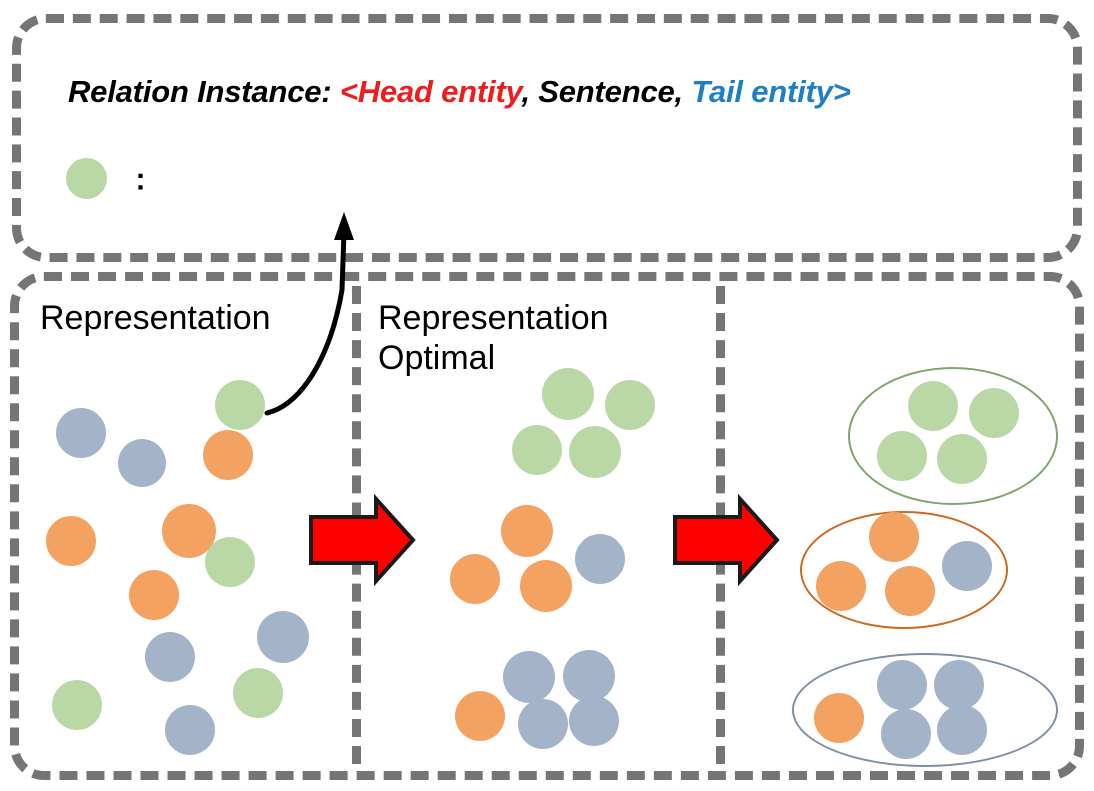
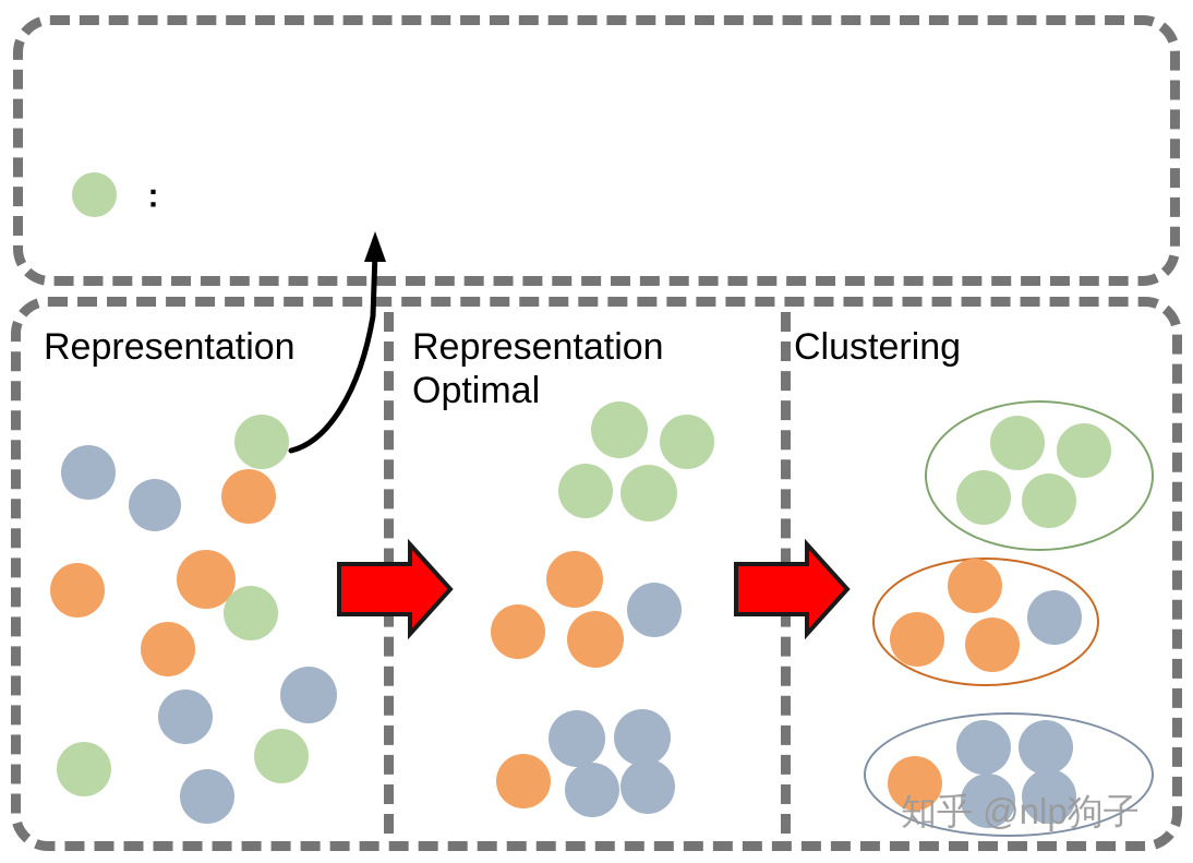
- Relation Instance: <Head entity, Sentence, Tail entity>
  ：
  Representation
  Representation
  Optimal
+ Clustering
+ 知乎 @nlp狗子
